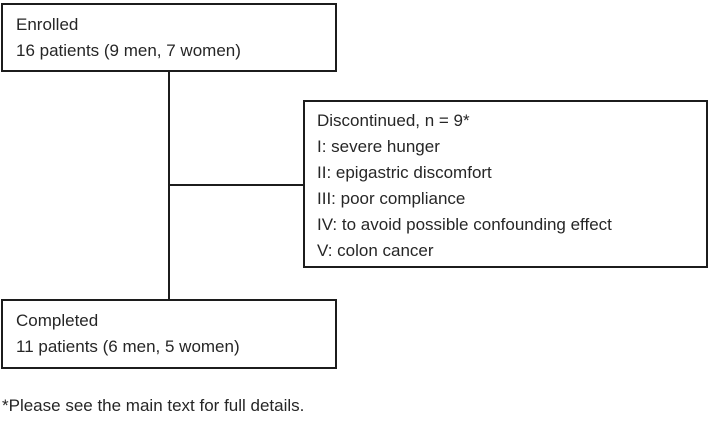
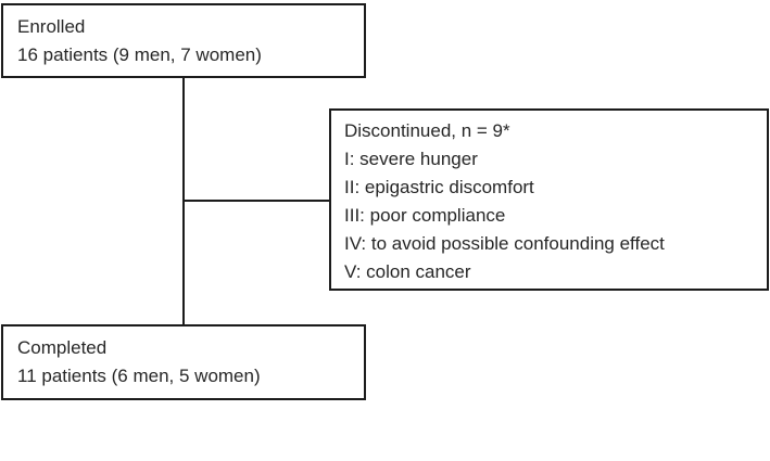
  Enrolled
  16 patients (9 men, 7 women)
  Discontinued, n = 9*
  I: severe hunger
  II: epigastric discomfort
  III: poor compliance
  IV: to avoid possible confounding effect
  V: colon cancer
  Completed
  11 patients (6 men, 5 women)
- *Please see the main text for full details.
